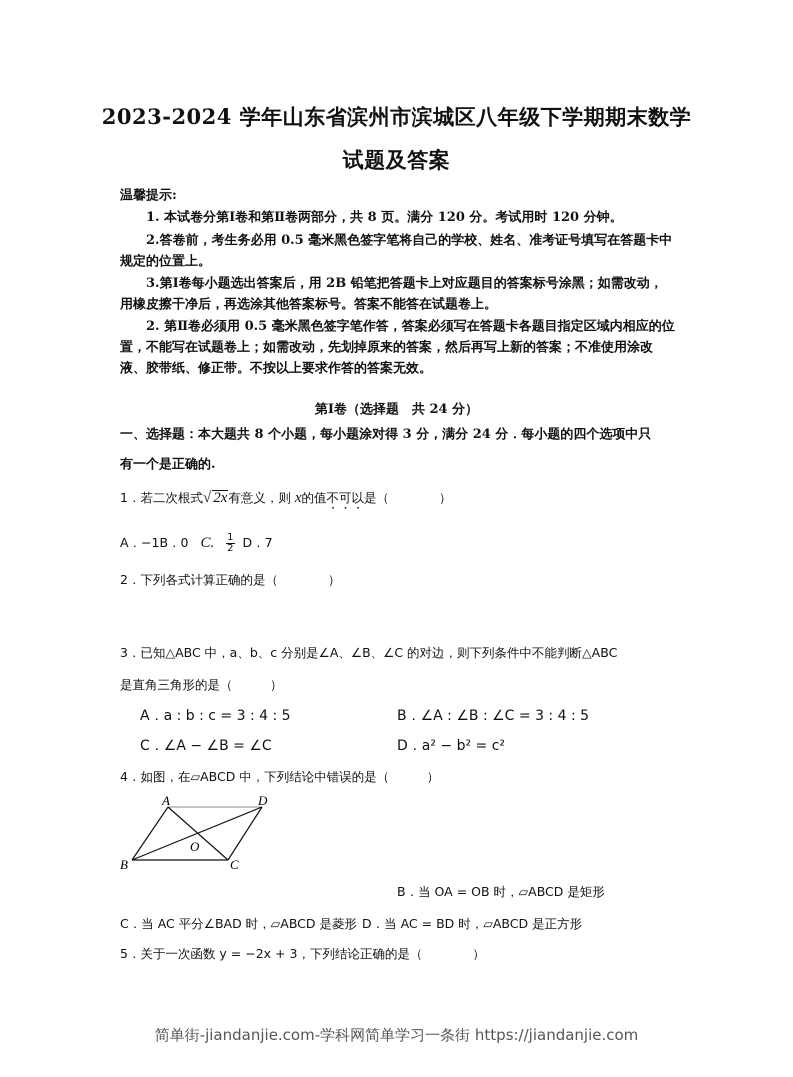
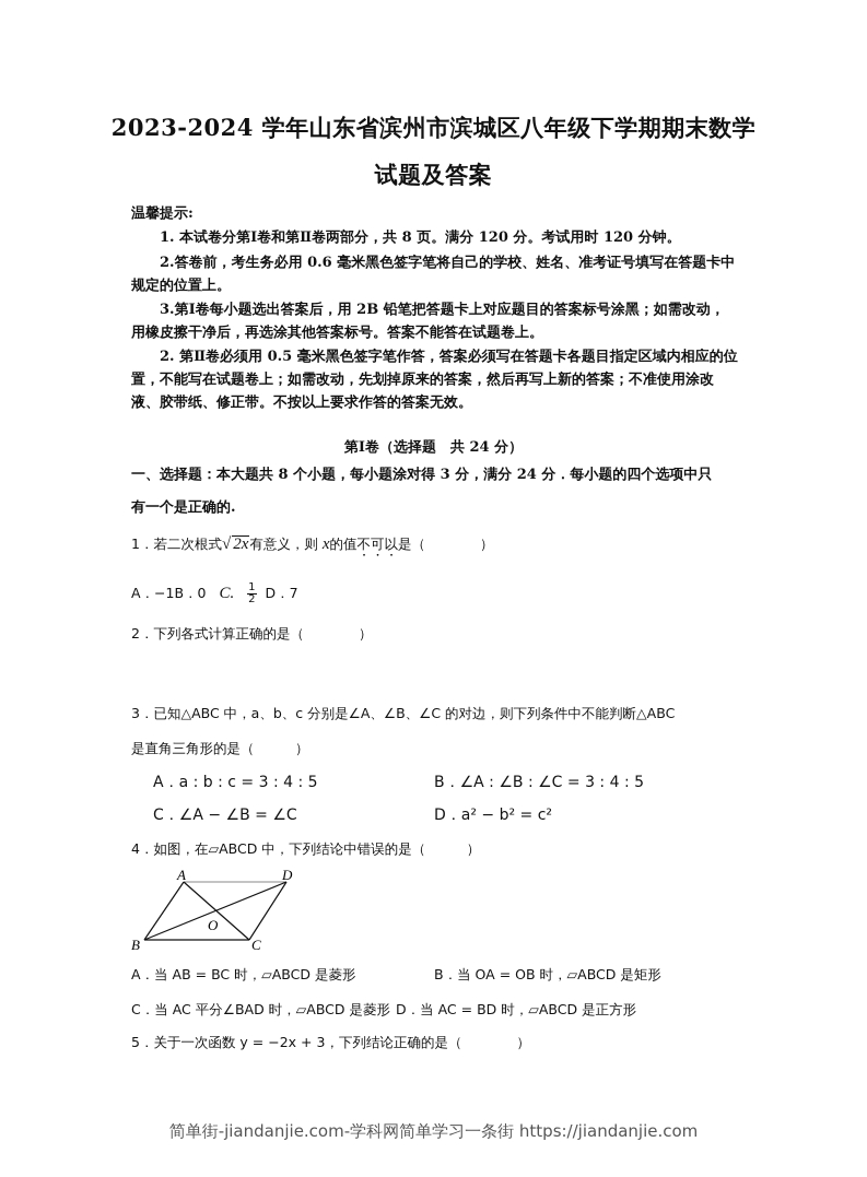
  2023-2024 学年山东省滨州市滨城区八年级下学期期末数学
  试题及答案
  温馨提示:
  1. 本试卷分第Ⅰ卷和第Ⅱ卷两部分，共 8 页。满分 120 分。考试用时 120 分钟。
- 2.答卷前，考生务必用 0.5 毫米黑色签字笔将自己的学校、姓名、准考证号填写在答题卡中规定的位置上。
+ 2.答卷前，考生务必用 0.6 毫米黑色签字笔将自己的学校、姓名、准考证号填写在答题卡中规定的位置上。
  3.第Ⅰ卷每小题选出答案后，用 2B 铅笔把答题卡上对应题目的答案标号涂黑；如需改动，用橡皮擦干净后，再选涂其他答案标号。答案不能答在试题卷上。
  2. 第Ⅱ卷必须用 0.5 毫米黑色签字笔作答，答案必须写在答题卡各题目指定区域内相应的位置，不能写在试题卷上；如需改动，先划掉原来的答案，然后再写上新的答案；不准使用涂改液、胶带纸、修正带。不按以上要求作答的答案无效。
  第Ⅰ卷（选择题 共 24 分）
  一、选择题：本大题共 8 个小题，每小题涂对得 3 分，满分 24 分．每小题的四个选项中只
  有一个是正确的.
  1．若二次根式√ 2x有意义，则 x的值不可以是（ ）
  A．−1B．0 C.
  1
  2
  D．7
  2．下列各式计算正确的是（ ）
  3．已知△ABC 中，a、b、c 分别是∠A、∠B、∠C 的对边，则下列条件中不能判断△ABC
  是直角三角形的是（ ）
  A．a : b : c = 3 : 4 : 5
  B．∠A : ∠B : ∠C = 3 : 4 : 5
  C．∠A − ∠B = ∠C
  D．a² − b² = c²
  4．如图，在▱ABCD 中，下列结论中错误的是（ ）
  A
  D
  B
  C
  O
+ A．当 AB = BC 时，▱ABCD 是菱形
  B．当 OA = OB 时，▱ABCD 是矩形
  C．当 AC 平分∠BAD 时，▱ABCD 是菱形
  D．当 AC = BD 时，▱ABCD 是正方形
  5．关于一次函数 y = −2x + 3，下列结论正确的是（ ）
  简单街-jiandanjie.com-学科网简单学习一条街 https://jiandanjie.com
